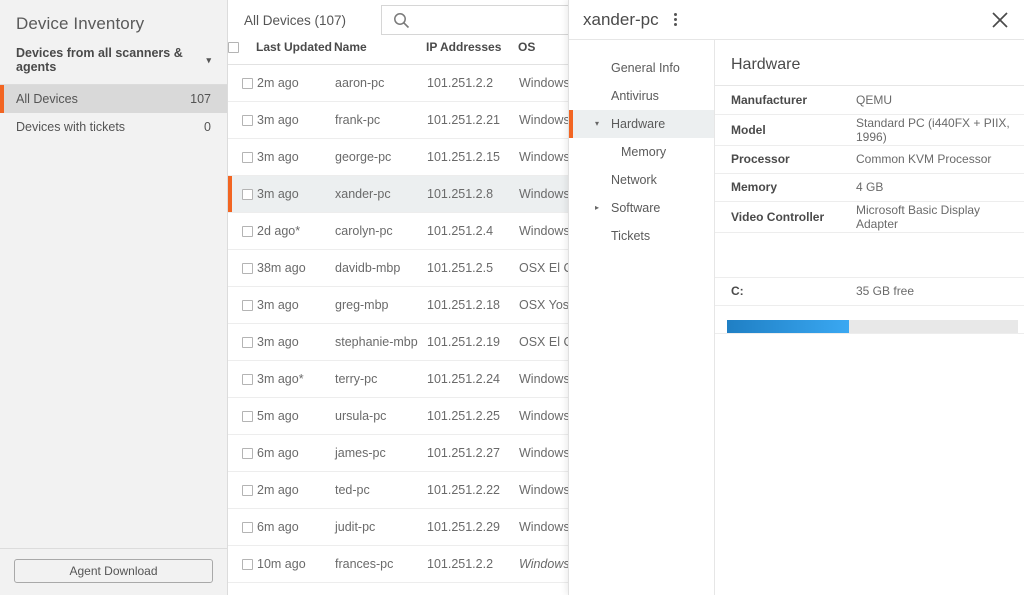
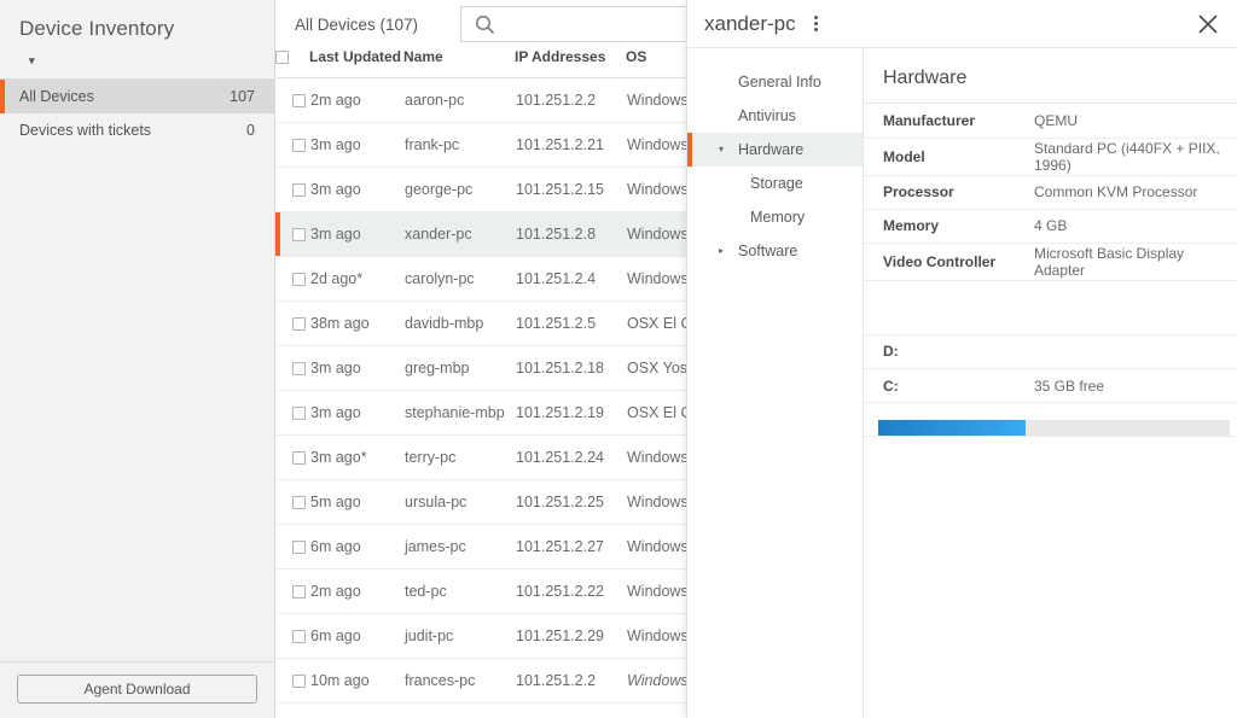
  Device Inventory
- Devices from all scanners & agents
  ▾
  All Devices
  107
  Devices with tickets
  0
  Agent Download
  All Devices (107)
  	Last Updated	Name	IP Addresses	OS
  	2m ago	aaron-pc	101.251.2.2	Windows
  	3m ago	frank-pc	101.251.2.21	Windows
  	3m ago	george-pc	101.251.2.15	Windows
  	3m ago	xander-pc	101.251.2.8	Windows
  	2d ago*	carolyn-pc	101.251.2.4	Windows
  	38m ago	davidb-mbp	101.251.2.5	OSX El
  	3m ago	greg-mbp	101.251.2.18	OSX Yos
  	3m ago	stephanie-mbp	101.251.2.19	OSX El
  	3m ago*	terry-pc	101.251.2.24	Windows
  	5m ago	ursula-pc	101.251.2.25	Windows
  	6m ago	james-pc	101.251.2.27	Windows
  	2m ago	ted-pc	101.251.2.22	Windows
  	6m ago	judit-pc	101.251.2.29	Windows
  	10m ago	frances-pc	101.251.2.2	Windows
  xander-pc
  General Info
  Antivirus
  ▾
  Hardware
+ Storage
  Memory
- Network
  ▸
  Software
- Tickets
  Hardware
  Manufacturer	QEMU
  Model	Standard PC (i440FX + PIIX, 1996)
  Processor	Common KVM Processor
  Memory	4 GB
  Video Controller	Microsoft Basic Display Adapter
+ D:
  C:	35 GB free
